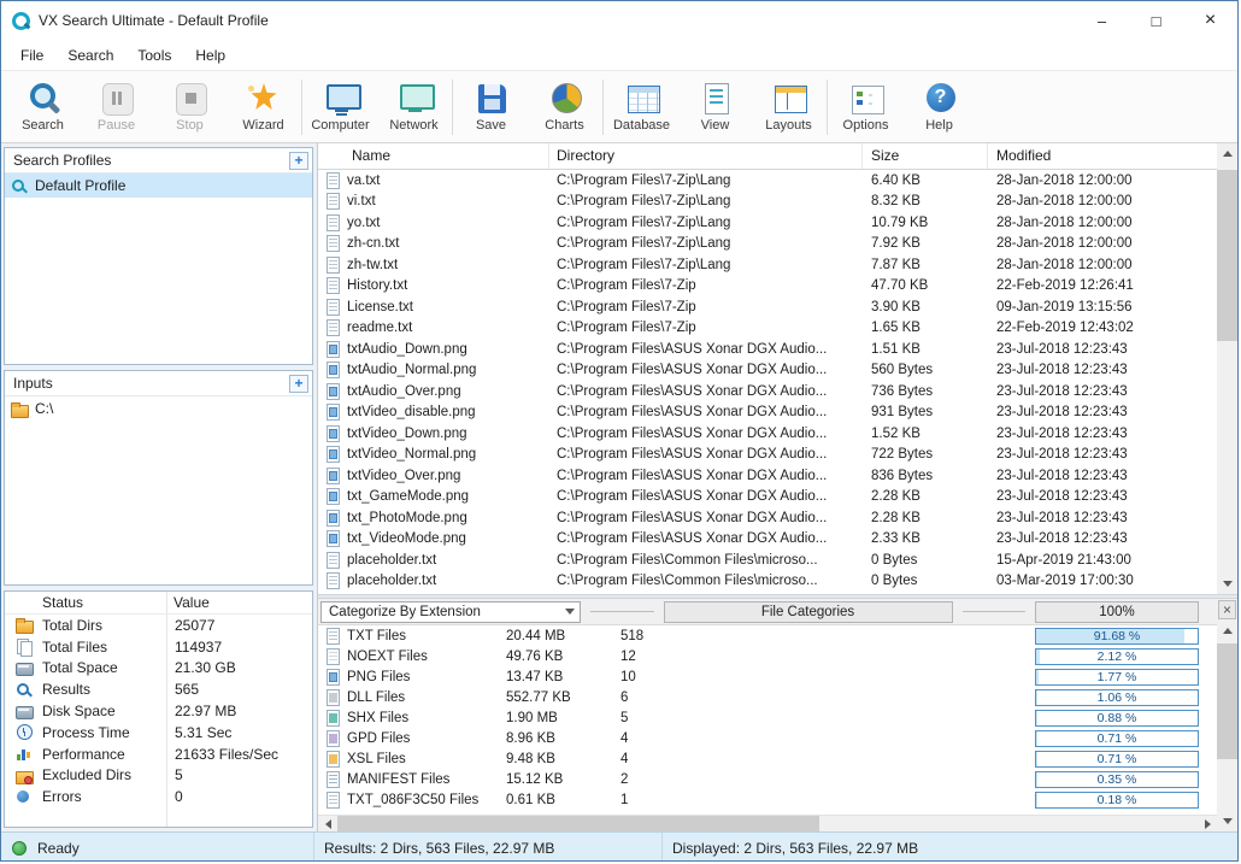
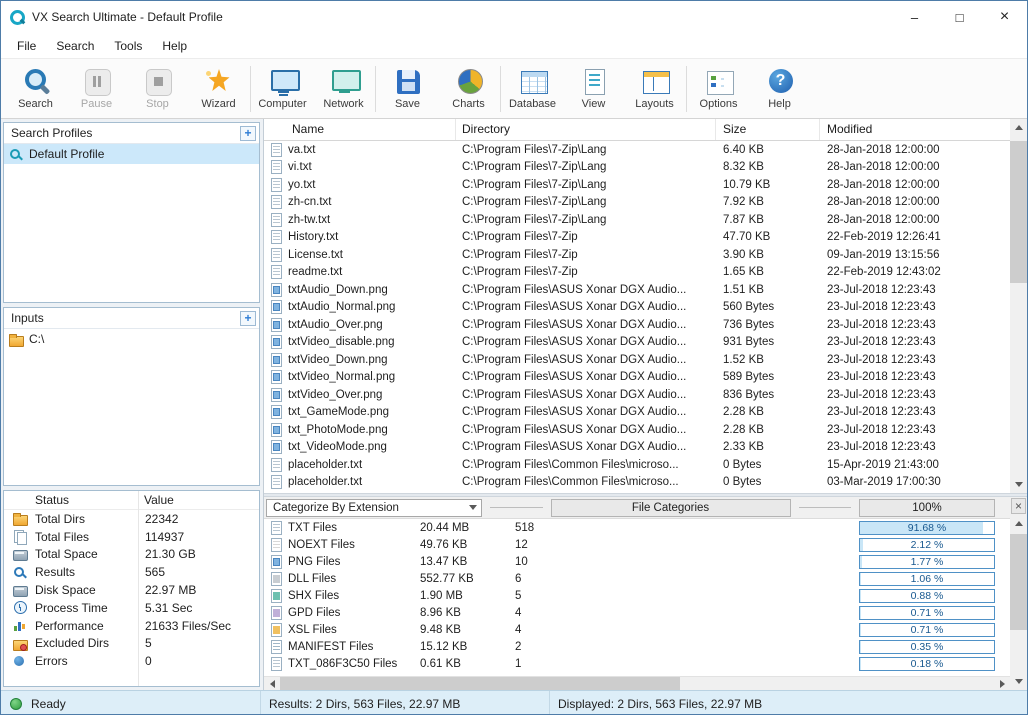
  VX Search Ultimate - Default Profile
  –
  □
  ×
  File
  Search
  Tools
  Help
  Search
  Pause
  Stop
  Wizard
  Computer
  Network
  Save
  Charts
  Database
  View
  Layouts
  Options
  Help
  Search Profiles
  Default Profile
  Inputs
  C:\
  Status
  Value
  Total Dirs
- 25077
+ 22342
  Total Files
  114937
  Total Space
  21.30 GB
  Results
  565
  Disk Space
  22.97 MB
  Process Time
  5.31 Sec
  Performance
  21633 Files/Sec
  Excluded Dirs
  5
  Errors
  0
  Name
  Directory
  Size
  Modified
  va.txt
  C:\Program Files\7-Zip\Lang
  6.40 KB
  28-Jan-2018 12:00:00
  vi.txt
  C:\Program Files\7-Zip\Lang
  8.32 KB
  28-Jan-2018 12:00:00
  yo.txt
  C:\Program Files\7-Zip\Lang
  10.79 KB
  28-Jan-2018 12:00:00
  zh-cn.txt
  C:\Program Files\7-Zip\Lang
  7.92 KB
  28-Jan-2018 12:00:00
  zh-tw.txt
  C:\Program Files\7-Zip\Lang
  7.87 KB
  28-Jan-2018 12:00:00
  History.txt
  C:\Program Files\7-Zip
  47.70 KB
  22-Feb-2019 12:26:41
  License.txt
  C:\Program Files\7-Zip
  3.90 KB
  09-Jan-2019 13:15:56
  readme.txt
  C:\Program Files\7-Zip
  1.65 KB
  22-Feb-2019 12:43:02
  txtAudio_Down.png
  C:\Program Files\ASUS Xonar DGX Audio...
  1.51 KB
  23-Jul-2018 12:23:43
  txtAudio_Normal.png
  C:\Program Files\ASUS Xonar DGX Audio...
  560 Bytes
  23-Jul-2018 12:23:43
  txtAudio_Over.png
  C:\Program Files\ASUS Xonar DGX Audio...
  736 Bytes
  23-Jul-2018 12:23:43
  txtVideo_disable.png
  C:\Program Files\ASUS Xonar DGX Audio...
  931 Bytes
  23-Jul-2018 12:23:43
  txtVideo_Down.png
  C:\Program Files\ASUS Xonar DGX Audio...
  1.52 KB
  23-Jul-2018 12:23:43
  txtVideo_Normal.png
  C:\Program Files\ASUS Xonar DGX Audio...
- 722 Bytes
+ 589 Bytes
  23-Jul-2018 12:23:43
  txtVideo_Over.png
  C:\Program Files\ASUS Xonar DGX Audio...
  836 Bytes
  23-Jul-2018 12:23:43
  txt_GameMode.png
  C:\Program Files\ASUS Xonar DGX Audio...
  2.28 KB
  23-Jul-2018 12:23:43
  txt_PhotoMode.png
  C:\Program Files\ASUS Xonar DGX Audio...
  2.28 KB
  23-Jul-2018 12:23:43
  txt_VideoMode.png
  C:\Program Files\ASUS Xonar DGX Audio...
  2.33 KB
  23-Jul-2018 12:23:43
  placeholder.txt
  C:\Program Files\Common Files\microso...
  0 Bytes
  15-Apr-2019 21:43:00
  placeholder.txt
  C:\Program Files\Common Files\microso...
  0 Bytes
  03-Mar-2019 17:00:30
  Categorize By Extension
  File Categories
  100%
  TXT Files
  20.44 MB
  518
  91.68 %
  NOEXT Files
  49.76 KB
  12
  2.12 %
  PNG Files
  13.47 KB
  10
  1.77 %
  DLL Files
  552.77 KB
  6
  1.06 %
  SHX Files
  1.90 MB
  5
  0.88 %
  GPD Files
  8.96 KB
  4
  0.71 %
  XSL Files
  9.48 KB
  4
  0.71 %
  MANIFEST Files
  15.12 KB
  2
  0.35 %
  TXT_086F3C50 Files
  0.61 KB
  1
  0.18 %
  Ready
  Results: 2 Dirs, 563 Files, 22.97 MB
  Displayed: 2 Dirs, 563 Files, 22.97 MB
